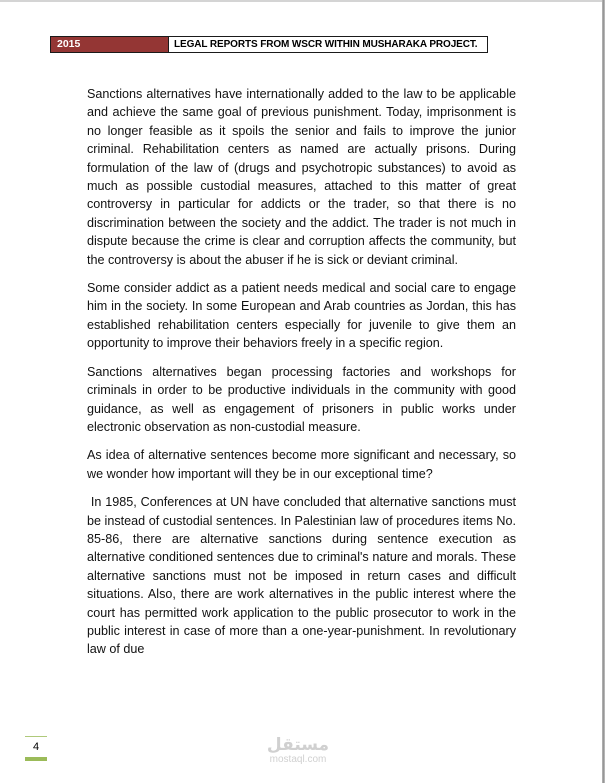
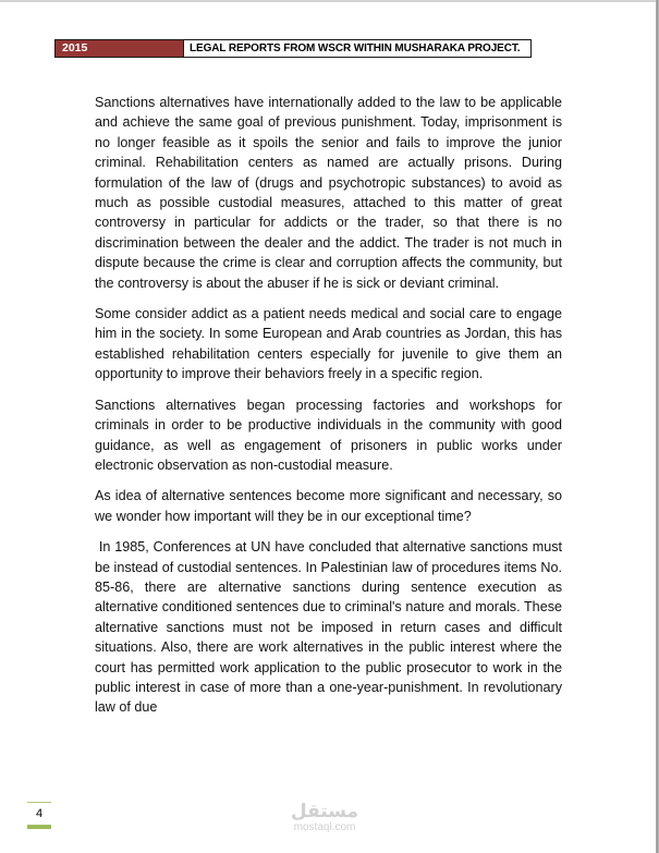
  2015
  LEGAL REPORTS FROM WSCR WITHIN MUSHARAKA PROJECT.
- Sanctions alternatives have internationally added to the law to be applicable and achieve the same goal of previous punishment. Today, imprisonment is no longer feasible as it spoils the senior and fails to improve the junior criminal. Rehabilitation centers as named are actually prisons. During formulation of the law of (drugs and psychotropic substances) to avoid as much as possible custodial measures, attached to this matter of great controversy in particular for addicts or the trader, so that there is no discrimination between the society and the addict. The trader is not much in dispute because the crime is clear and corruption affects the community, but the controversy is about the abuser if he is sick or deviant criminal.
+ Sanctions alternatives have internationally added to the law to be applicable and achieve the same goal of previous punishment. Today, imprisonment is no longer feasible as it spoils the senior and fails to improve the junior criminal. Rehabilitation centers as named are actually prisons. During formulation of the law of (drugs and psychotropic substances) to avoid as much as possible custodial measures, attached to this matter of great controversy in particular for addicts or the trader, so that there is no discrimination between the dealer and the addict. The trader is not much in dispute because the crime is clear and corruption affects the community, but the controversy is about the abuser if he is sick or deviant criminal.
  Some consider addict as a patient needs medical and social care to engage him in the society. In some European and Arab countries as Jordan, this has established rehabilitation centers especially for juvenile to give them an opportunity to improve their behaviors freely in a specific region.
  Sanctions alternatives began processing factories and workshops for criminals in order to be productive individuals in the community with good guidance, as well as engagement of prisoners in public works under electronic observation as non-custodial measure.
  As idea of alternative sentences become more significant and necessary, so we wonder how important will they be in our exceptional time?
  In 1985, Conferences at UN have concluded that alternative sanctions must be instead of custodial sentences. In Palestinian law of procedures items No. 85-86, there are alternative sanctions during sentence execution as alternative conditioned sentences due to criminal's nature and morals. These alternative sanctions must not be imposed in return cases and difficult situations. Also, there are work alternatives in the public interest where the court has permitted work application to the public prosecutor to work in the public interest in case of more than a one-year-punishment. In revolutionary law of due
  4
  مستقل
  mostaql.com
